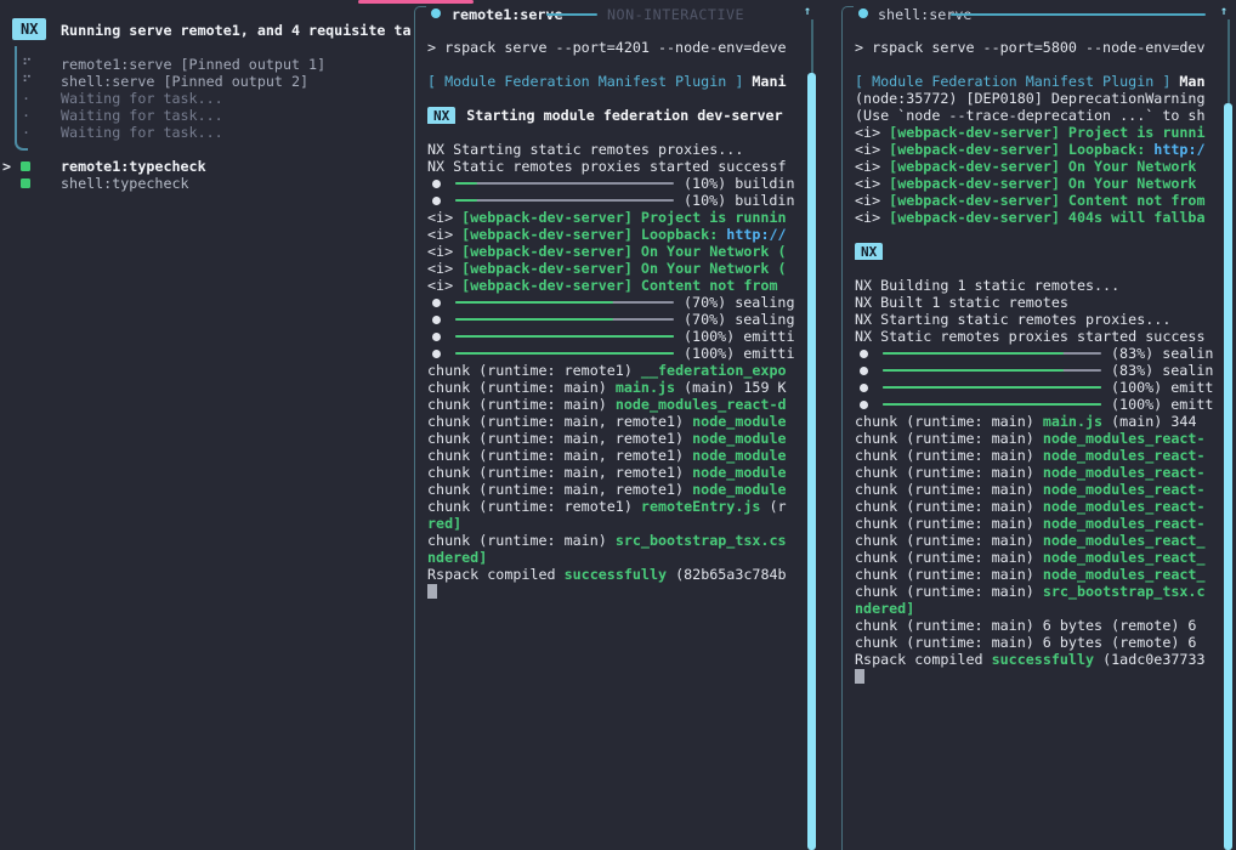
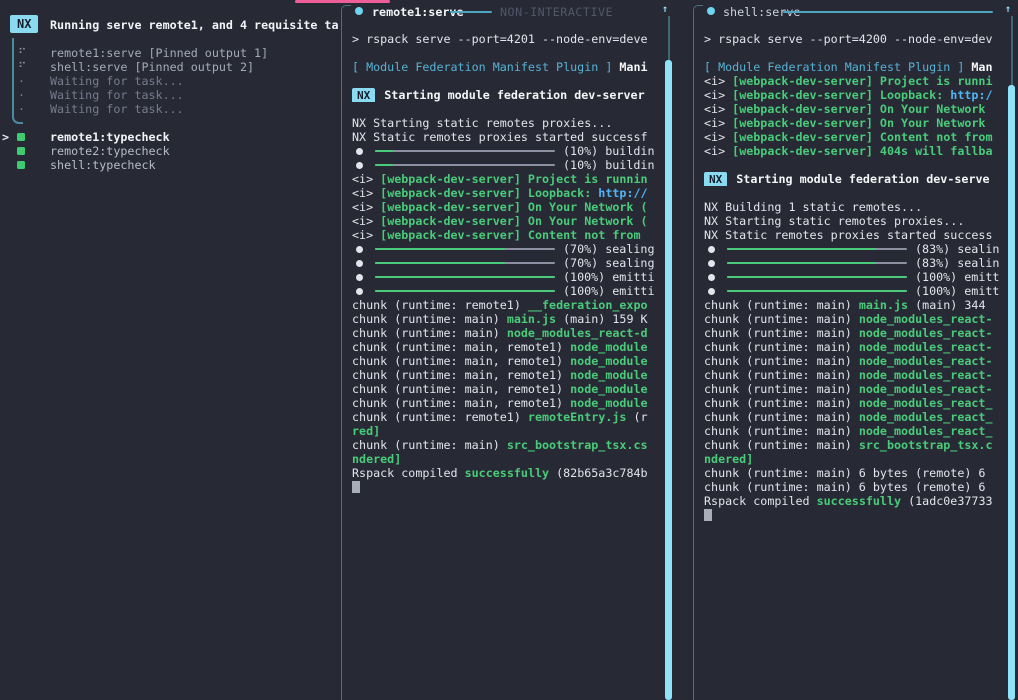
  NX
  Running serve remote1, and 4 requisite ta
  ⠋
  remote1:serve [Pinned output 1]
  ⠋
  shell:serve [Pinned output 2]
  ·
  Waiting for task...
  ·
  Waiting for task...
  ·
  Waiting for task...
  >
  remote1:typecheck
+ remote2:typecheck
  shell:typecheck
  remote1:ser
  NON-INTERACTIVE
  ↑
  > rspack serve --port=4201 --node-env=deve
  [ Module Federation Manifest Plugin ]
  Mani
  NX
  Starting module federation dev-server
  NX Starting static remotes proxies...
  NX Static remotes proxies started successf
  (10%) buildin
  (10%) buildin
  <i>
  [webpack-dev-server] Project is runnin
  <i>
  [webpack-dev-server] Loopback:
  http://
  <i>
  [webpack-dev-server] On Your Network (
  <i>
  [webpack-dev-server] On Your Network (
  <i>
  [webpack-dev-server] Content not from
  (70%) sealing
  (70%) sealing
  (100%) emitti
  (100%) emitti
  chunk (runtime: remote1)
  __federation_expo
  chunk (runtime: main)
  main.js
  (main) 159 K
  chunk (runtime: main)
  node_modules_react-d
  chunk (runtime: main, remote1)
  node_module
  chunk (runtime: main, remote1)
  node_module
  chunk (runtime: main, remote1)
  node_module
  chunk (runtime: main, remote1)
  node_module
  chunk (runtime: main, remote1)
  node_module
  chunk (runtime: remote1)
  remoteEntry.js
  (r
  red]
  chunk (runtime: main)
  src_bootstrap_tsx.cs
  ndered]
  Rspack compiled
  successfully
  (82b65a3c784b
  shell:se
  ↑
- > rspack serve --port=5800 --node-env=dev
+ > rspack serve --port=4200 --node-env=dev
  [ Module Federation Manifest Plugin ]
  Man
- (node:35772) [DEP0180] DeprecationWarning
- (Use `node --trace-deprecation ...` to sh
  <i>
  [webpack-dev-server] Project is runni
  <i>
  [webpack-dev-server] Loopback:
  http:/
  <i>
  [webpack-dev-server] On Your Network
  <i>
  [webpack-dev-server] On Your Network
  <i>
  [webpack-dev-server] Content not from
  <i>
  [webpack-dev-server] 404s will fallba
  NX
+ Starting module federation dev-serve
  NX Building 1 static remotes...
- NX Built 1 static remotes
  NX Starting static remotes proxies...
  NX Static remotes proxies started success
  (83%) sealin
  (83%) sealin
  (100%) emitt
  (100%) emitt
  chunk (runtime: main)
  main.js
  (main) 344
  chunk (runtime: main)
  node_modules_react-
  chunk (runtime: main)
  node_modules_react-
  chunk (runtime: main)
  node_modules_react-
  chunk (runtime: main)
  node_modules_react-
  chunk (runtime: main)
  node_modules_react-
  chunk (runtime: main)
  node_modules_react-
  chunk (runtime: main)
  node_modules_react_
  chunk (runtime: main)
  node_modules_react_
  chunk (runtime: main)
  node_modules_react_
  chunk (runtime: main)
  src_bootstrap_tsx.c
  ndered]
  chunk (runtime: main) 6 bytes (remote) 6
  chunk (runtime: main) 6 bytes (remote) 6
  Rspack compiled
  successfully
  (1adc0e37733
